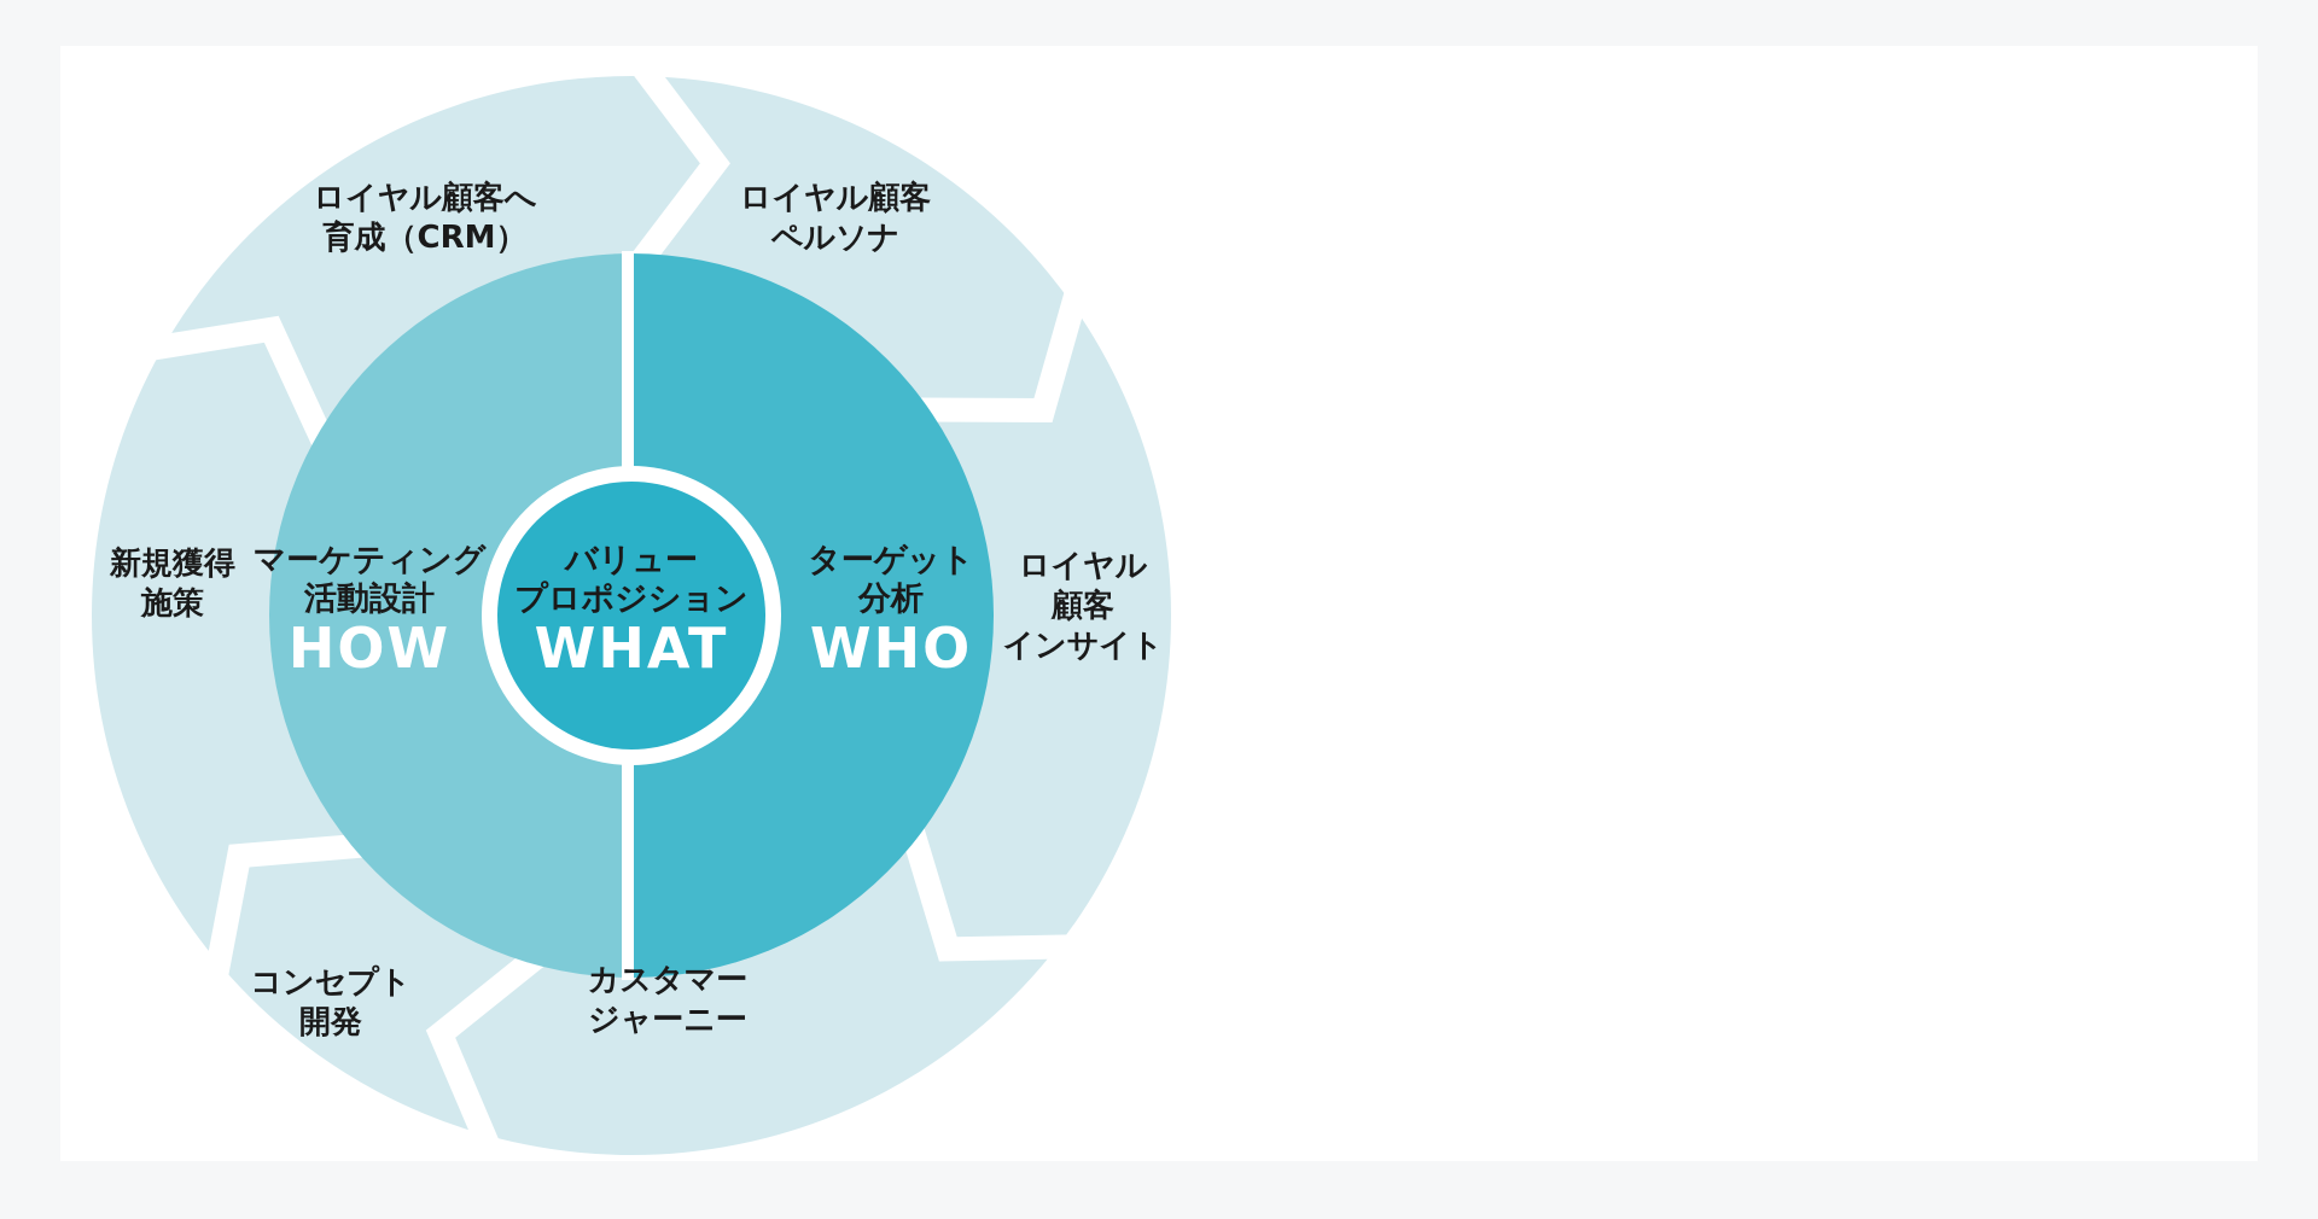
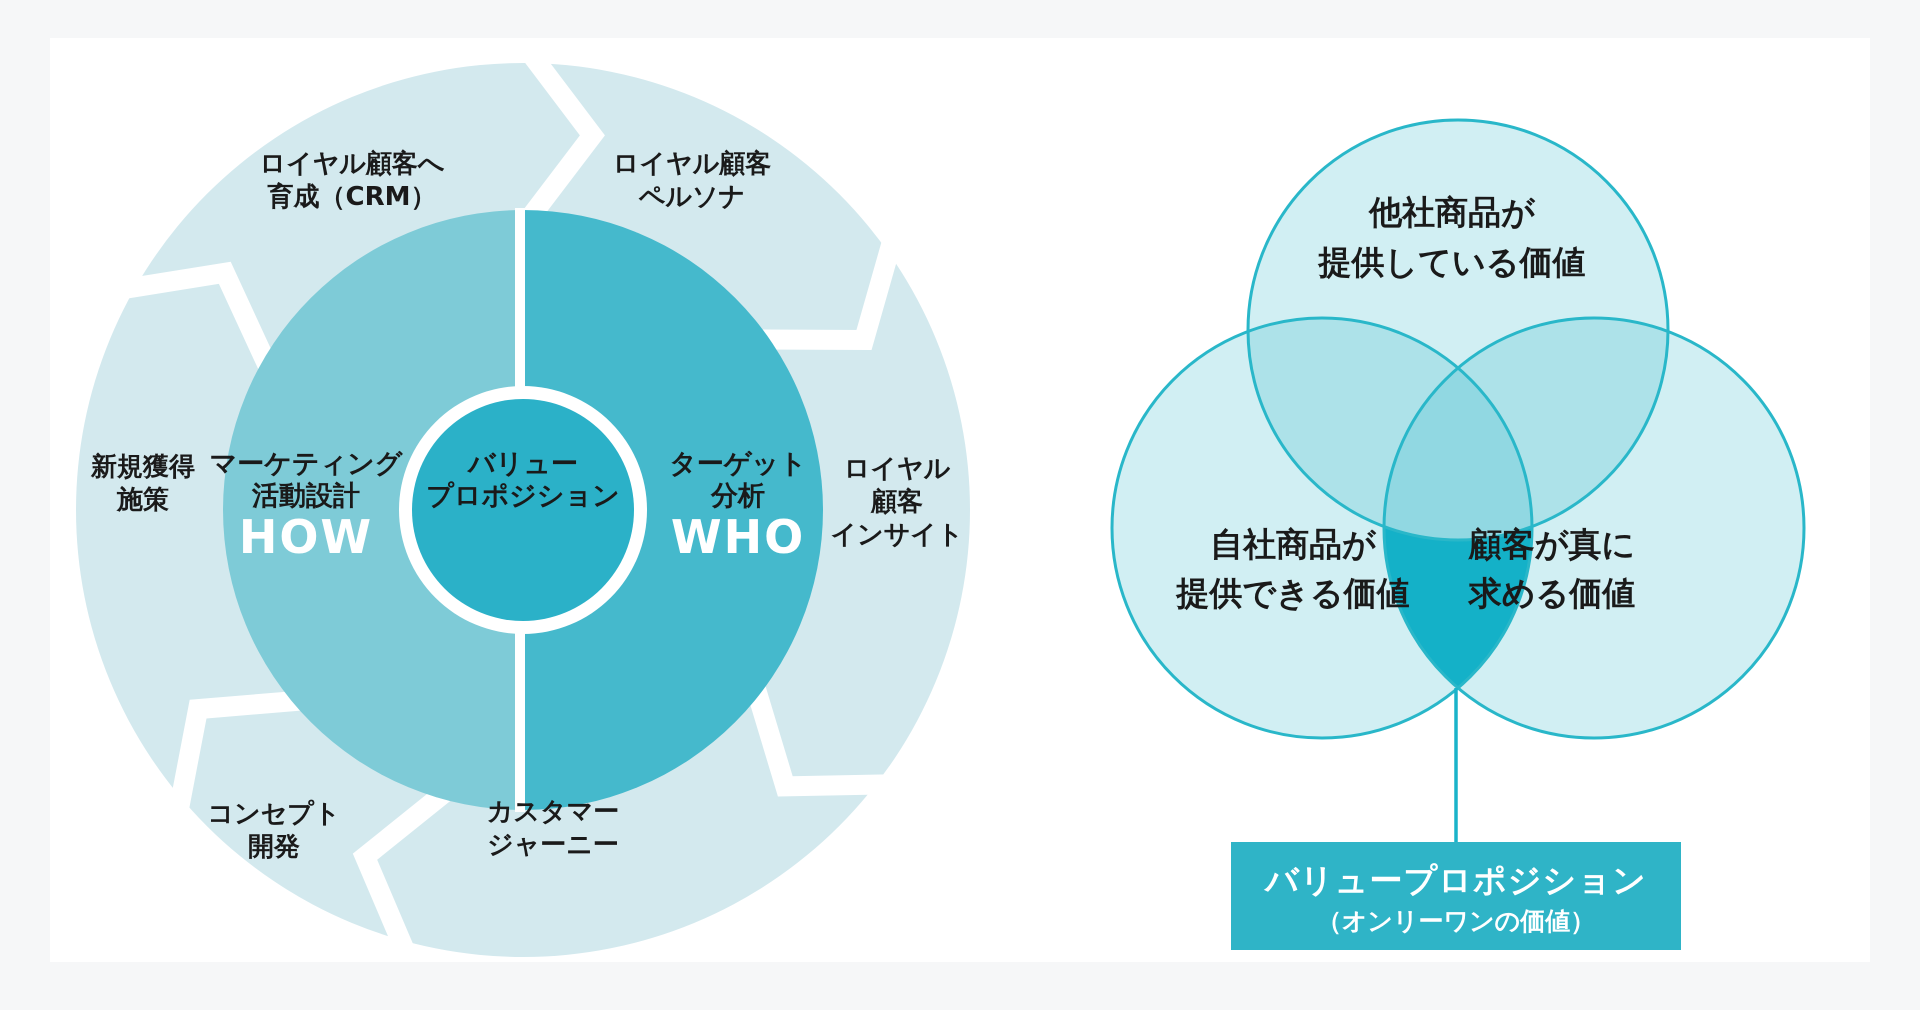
  ロイヤル顧客へ
  育成（CRM）
  ロイヤル顧客
  ペルソナ
  新規獲得
  施策
  ロイヤル
  顧客
  インサイト
  コンセプト
  開発
  カスタマー
  ジャーニー
  マーケティング
  活動設計
  HOW
  バリュー
  プロポジション
- WHAT
  ターゲット
  分析
  WHO
+ 他社商品が
+ 提供している価値
+ 自社商品が
+ 提供できる価値
+ 顧客が真に
+ 求める価値
+ バリュープロポジション
+ （オンリーワンの価値）
